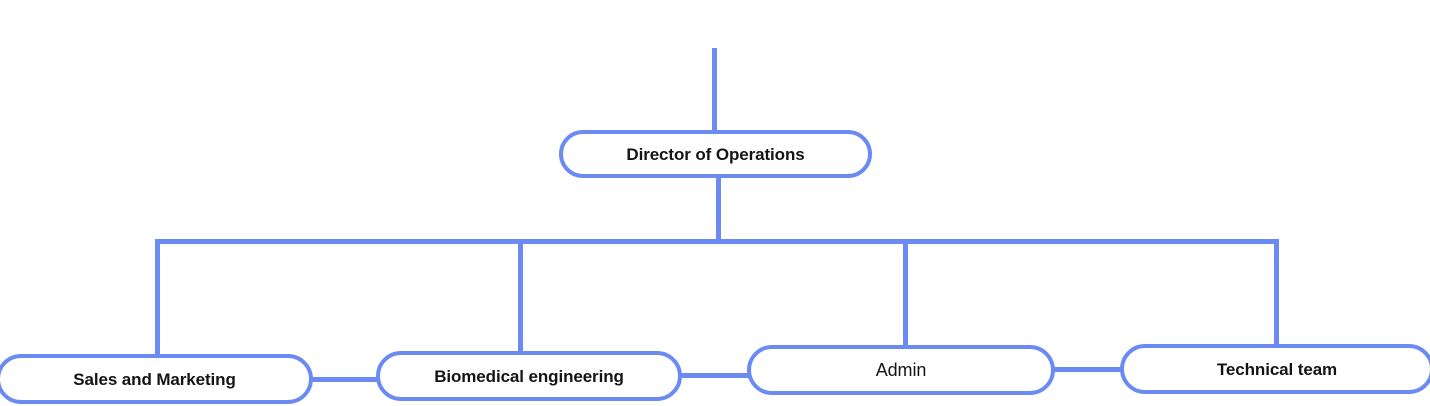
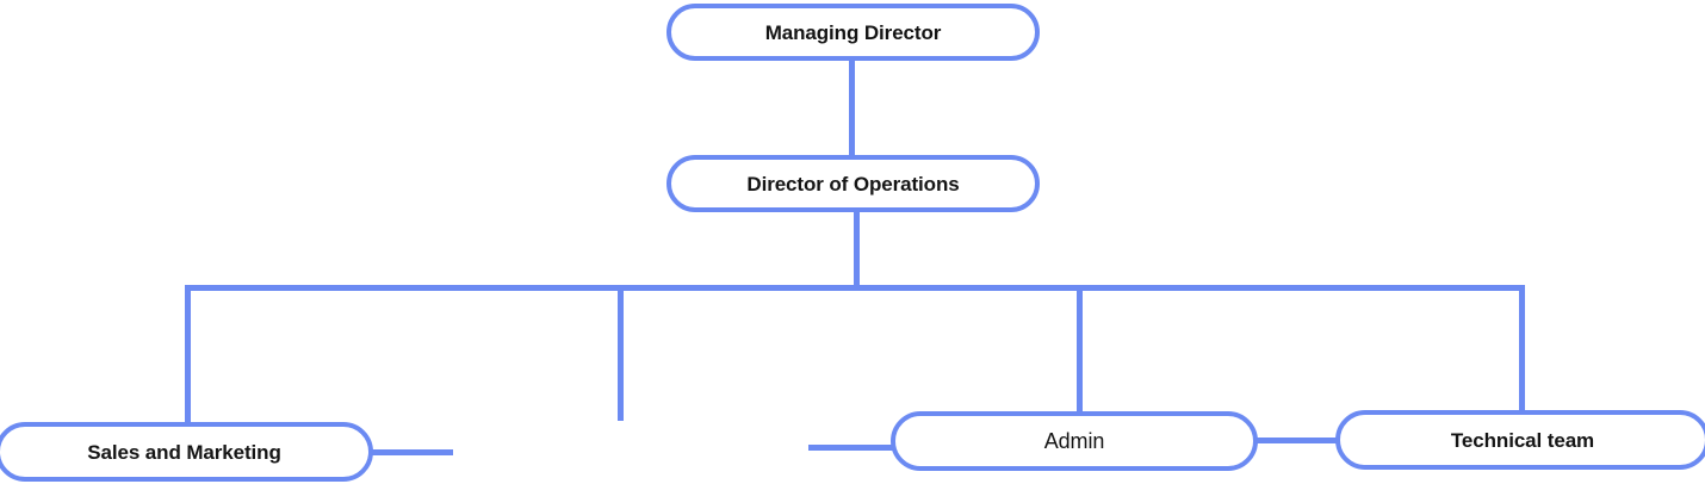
+ Managing Director
  Director of Operations
  Sales and Marketing
- Biomedical engineering
  Admin
  Technical team
